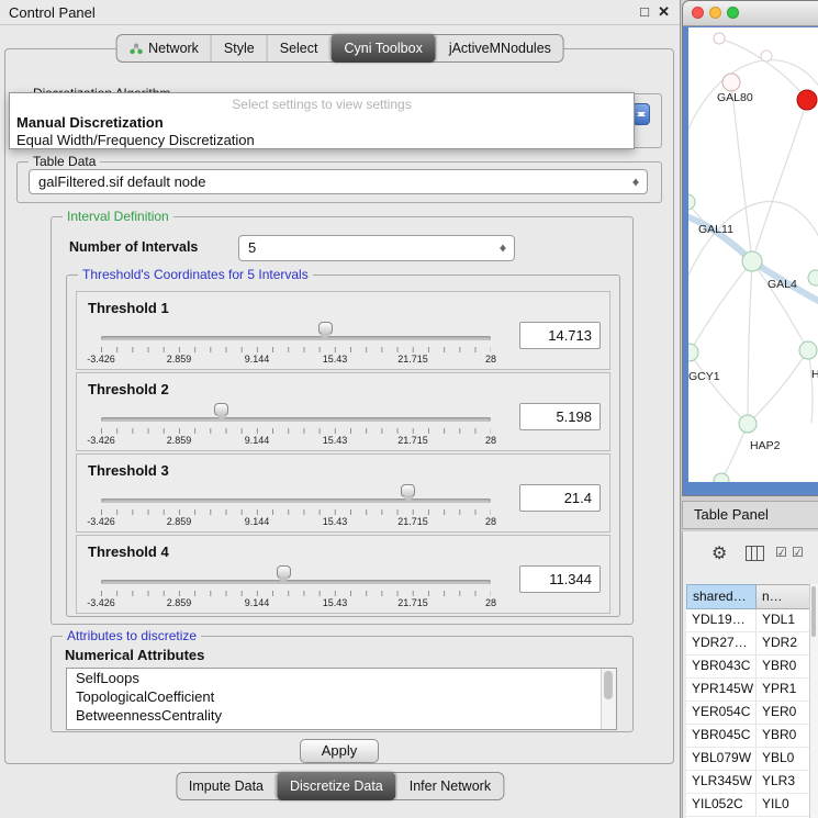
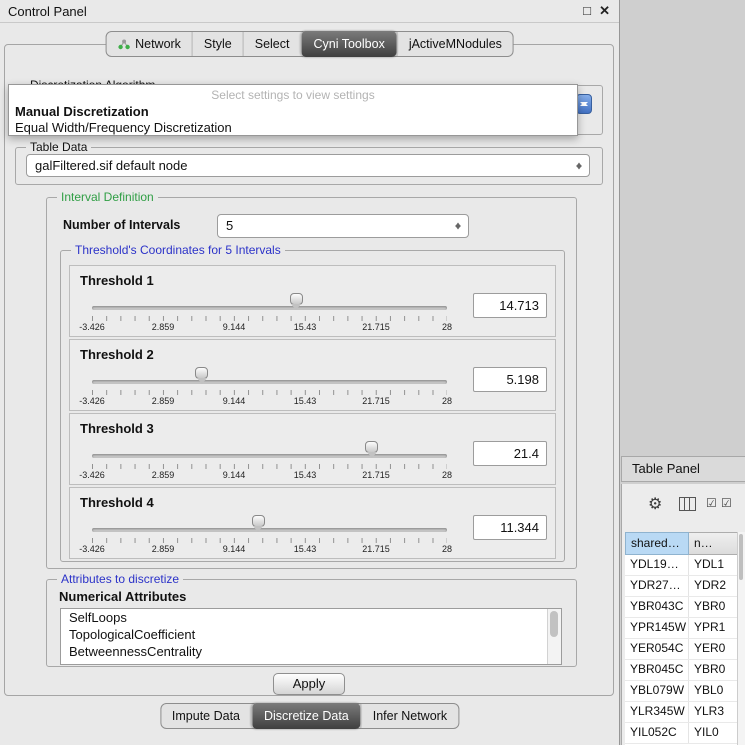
  Control Panel
  □
  ✕
  Table Data
  galFiltered.sif default node
  Interval Definition
  Number of Intervals
  5
  Threshold's Coordinates for 5 Intervals
  Threshold 1
  -3.426
  2.859
  9.144
  15.43
  21.715
  28
  14.713
  Threshold 2
  -3.426
  2.859
  9.144
  15.43
  21.715
  28
  5.198
  Threshold 3
  -3.426
  2.859
  9.144
  15.43
  21.715
  28
  21.4
  Threshold 4
  -3.426
  2.859
  9.144
  15.43
  21.715
  28
  11.344
  Attributes to discretize
  Numerical Attributes
  SelfLoops
  TopologicalCoefficient
  BetweennessCentrality
  Apply
  Select settings to view settings
  Manual Discretization
  Equal Width/Frequency Discretization
  Network
  Style
  Select
  Cyni Toolbox
  jActiveMNodules
  Impute Data
  Discretize Data
  Infer Network
- GAL80
- GAL11
- GAL4
- GCY1
- H
- HAP2
  Table Panel
  ⚙
  ☑
  ☑
  shared…
  n…
  YDL19…
  YDL1
  YDR27…
  YDR2
  YBR043C
  YBR0
  YPR145W
  YPR1
  YER054C
  YER0
  YBR045C
  YBR0
  YBL079W
  YBL0
  YLR345W
  YLR3
  YIL052C
  YIL0
